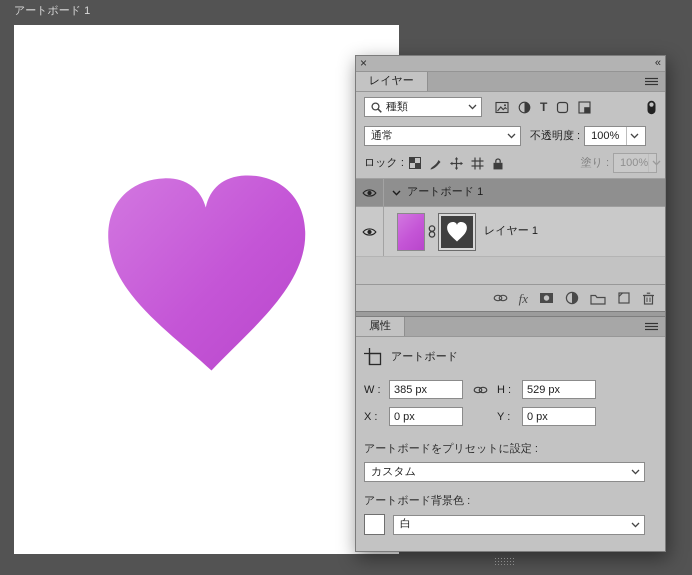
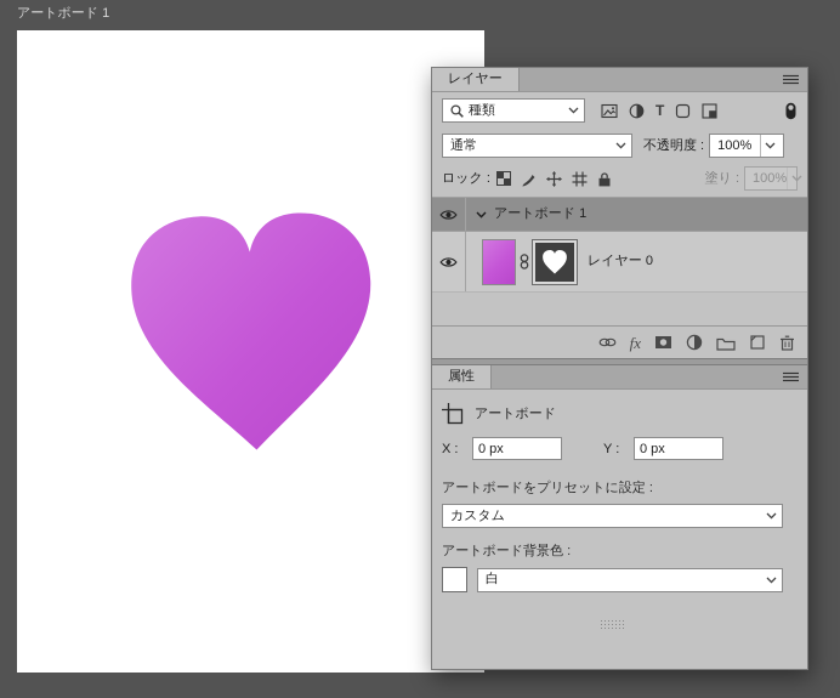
  アートボード 1
- ×
- «
  レイヤー
  種類
  T
  通常
  不透明度 :
  100%
  ロック :
  塗り :
  100%
  アートボード 1
- レイヤー 1
+ レイヤー 0
  fx
  属性
  アートボード
- W :
- 385 px
- H :
- 529 px
  X :
  0 px
  Y :
  0 px
  アートボードをプリセットに設定 :
  カスタム
  アートボード背景色 :
  白
